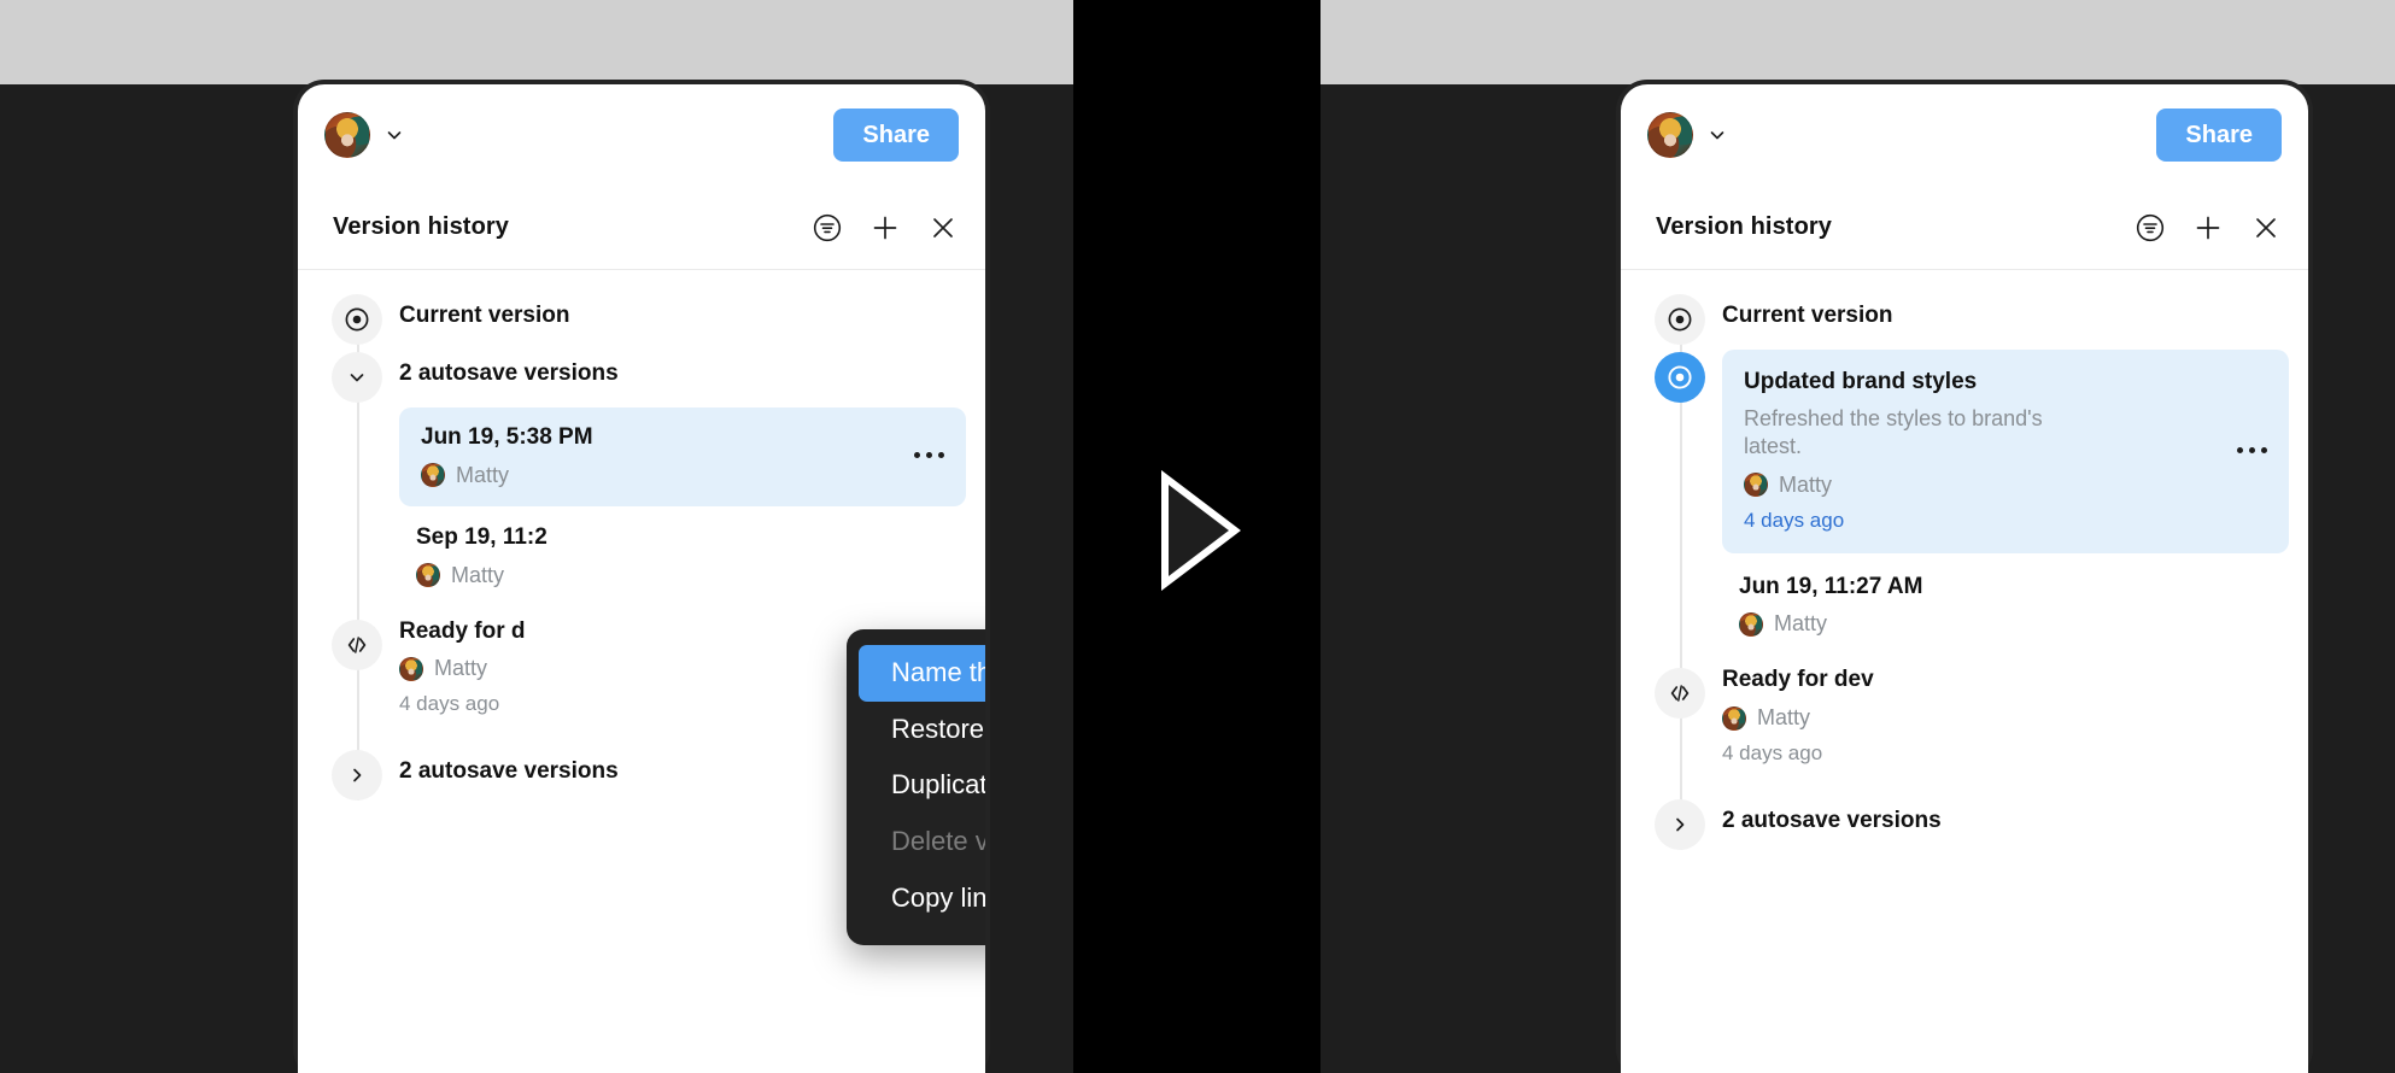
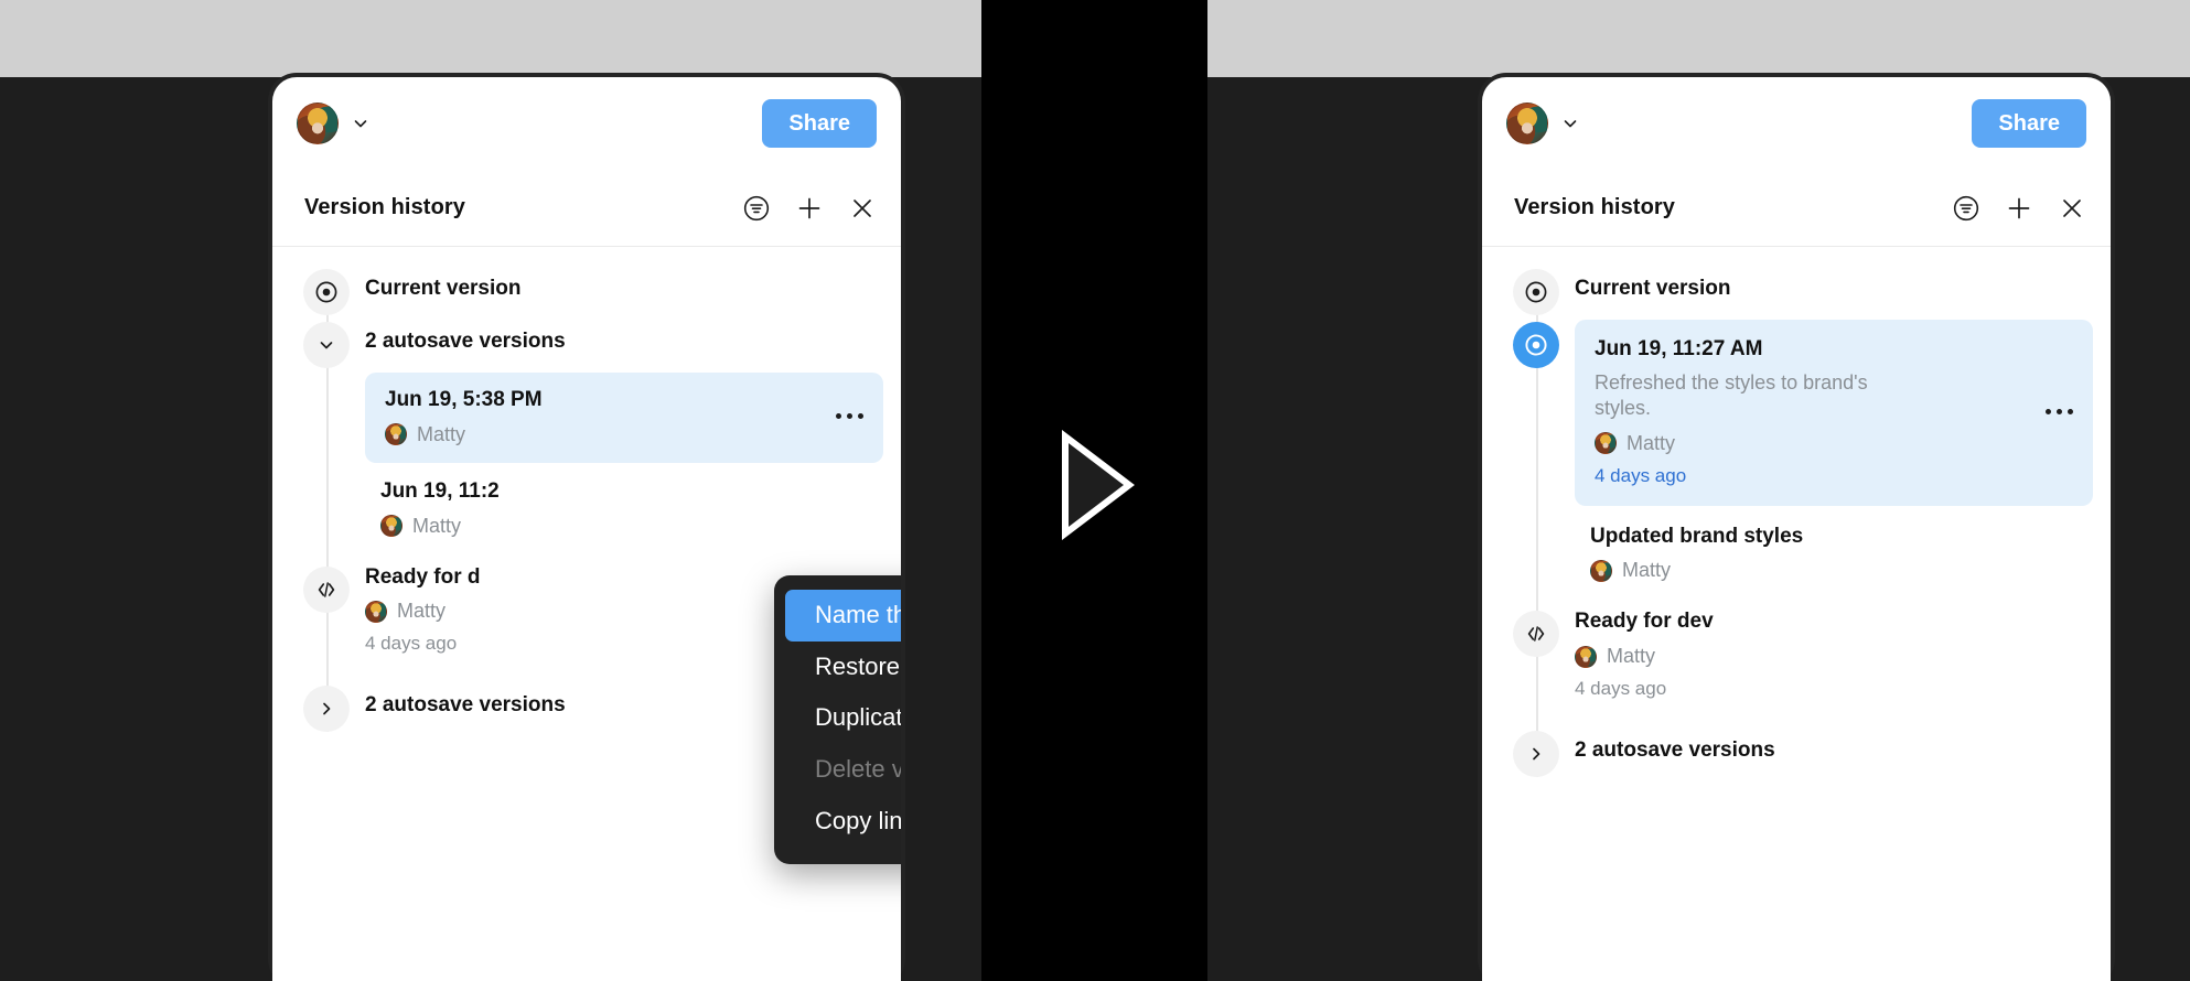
  Share
  Version history
  Current version
  2 autosave versions
  Jun 19, 5:38 PM
  Matty
- Sep 19, 11:2
+ Jun 19, 11:2
  Matty
  Ready for d
  Matty
  4 days ago
  2 autosave versions
  Duplicat
  Copy lin
  Share
  Version history
  Current version
- Updated brand styles
+ Jun 19, 11:27 AM
- Refreshed the styles to brand's latest.
+ Refreshed the styles to brand's styles.
  Matty
  4 days ago
- Jun 19, 11:27 AM
+ Updated brand styles
  Matty
  Ready for dev
  Matty
  4 days ago
  2 autosave versions
